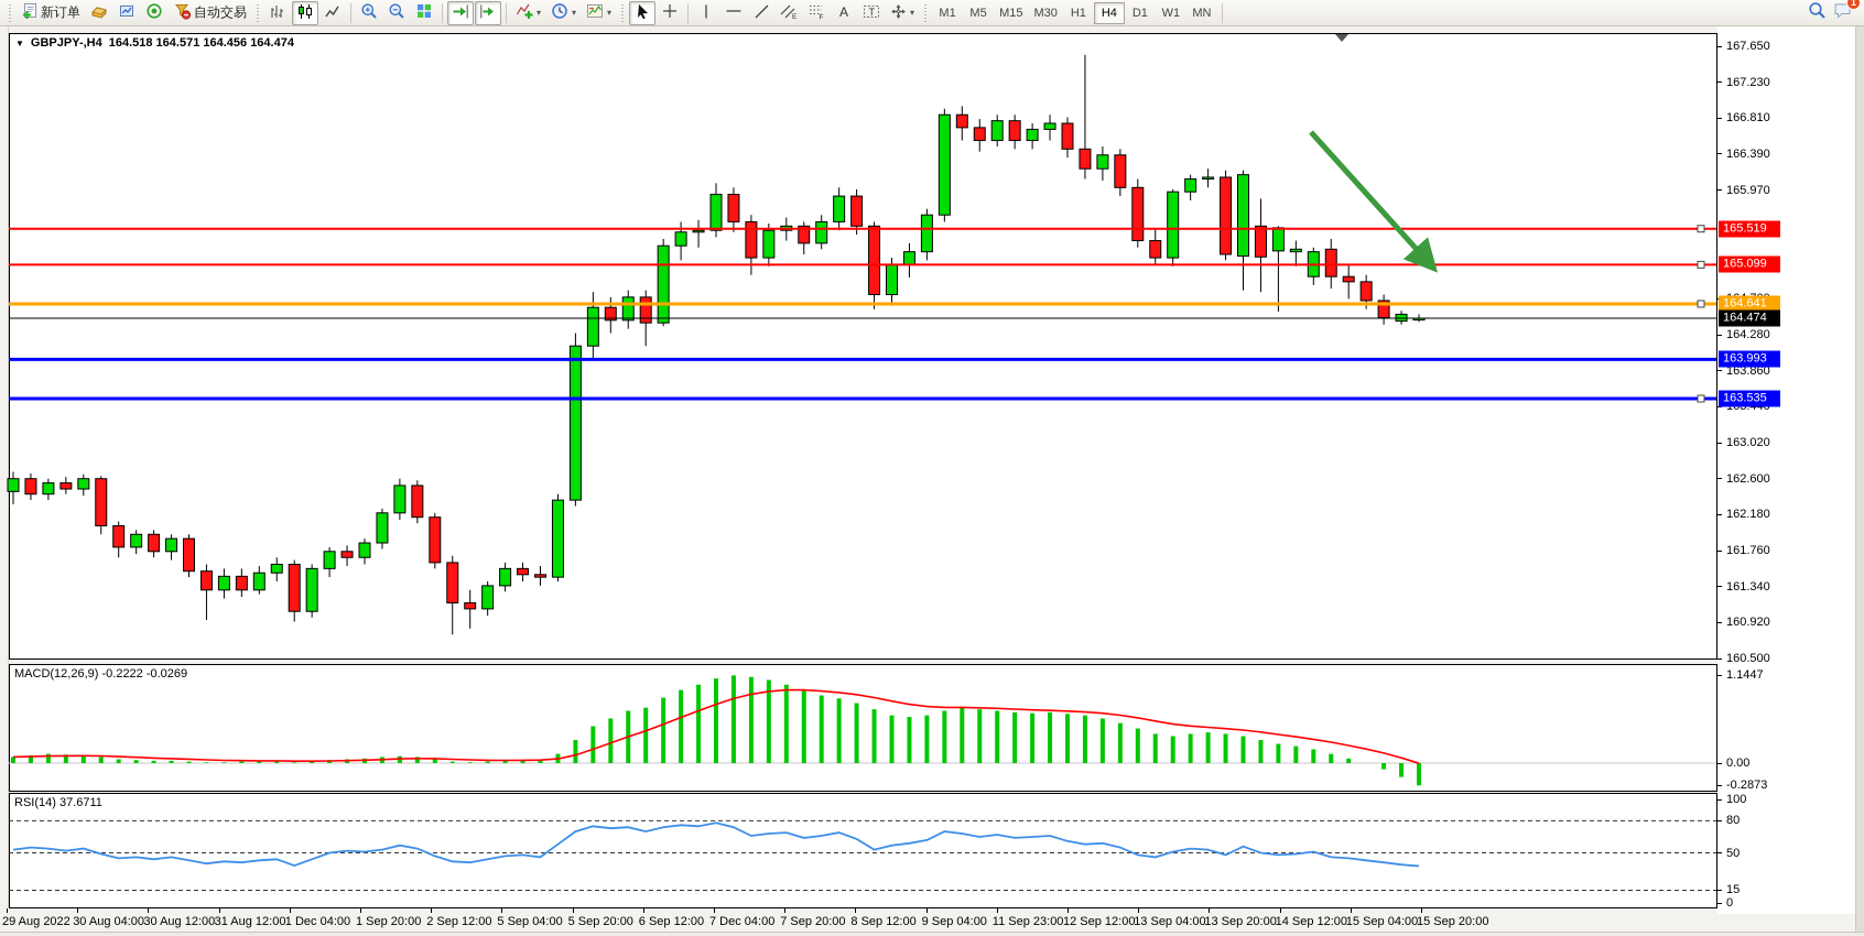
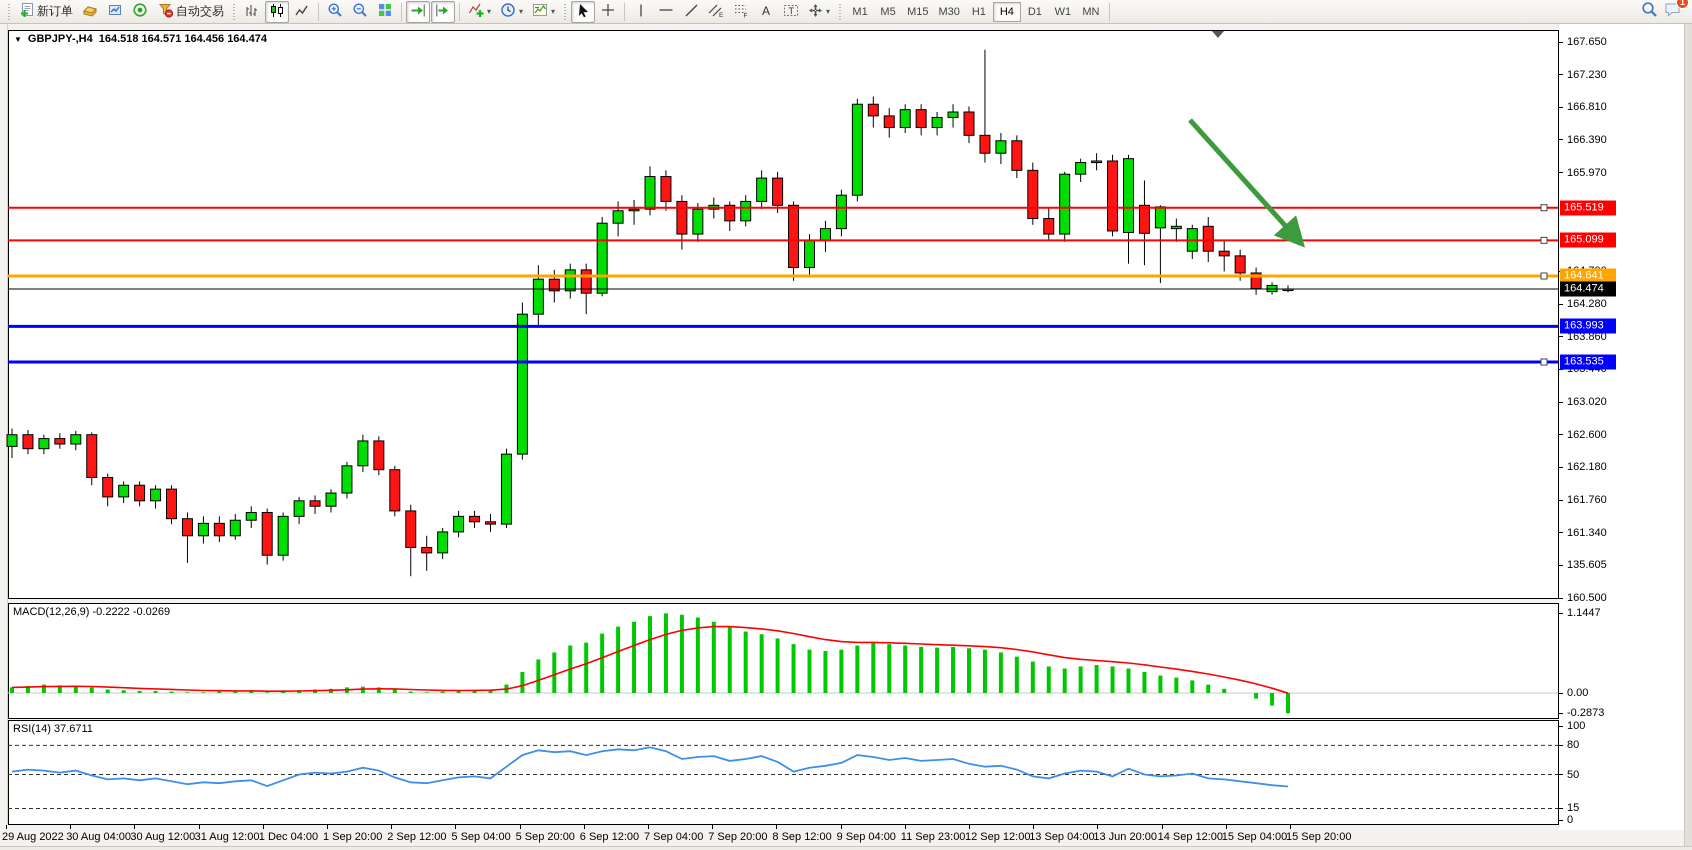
  新订单
  自动交易
  ▾
  ▾
  ▾
  A
  T
  ▾
  M1
  M5
  M15
  M30
  H1
  H4
  D1
  W1
  MN
  1
  ▼
  GBPJPY-,H4
  164.518 164.571 164.456 164.474
  MACD(12,26,9) -0.2222 -0.0269
  RSI(14) 37.6711
  167.650
  167.230
  166.810
  166.390
  165.970
  164.280
  163.860
  163.020
  162.600
  162.180
  161.760
  161.340
- 160.920
+ 135.605
  160.500
  1.1447
  0.00
  -0.2873
  100
  80
  50
  15
  0
  165.519
  165.099
  164.641
  163.993
  163.535
  164.474
  29 Aug 2022
  30 Aug 04:00
  30 Aug 12:00
  31 Aug 12:00
  1 Dec 04:00
  1 Sep 20:00
  2 Sep 12:00
  5 Sep 04:00
  5 Sep 20:00
  6 Sep 12:00
- 7 Dec 04:00
+ 7 Sep 04:00
  7 Sep 20:00
  8 Sep 12:00
  9 Sep 04:00
  11 Sep 23:00
  12 Sep 12:00
  13 Sep 04:00
- 13 Sep 20:00
+ 13 Jun 20:00
  14 Sep 12:00
  15 Sep 04:00
  15 Sep 20:00
